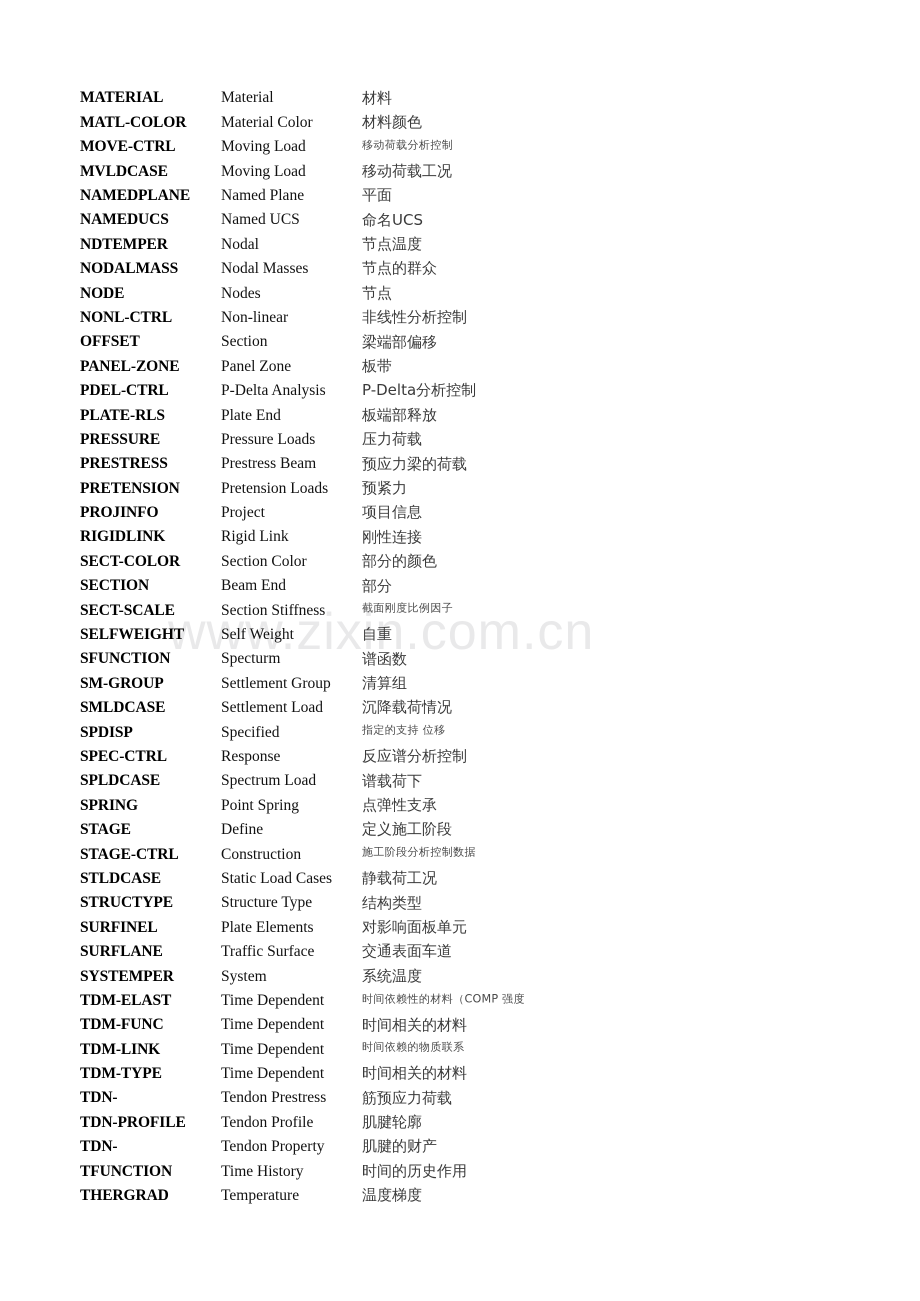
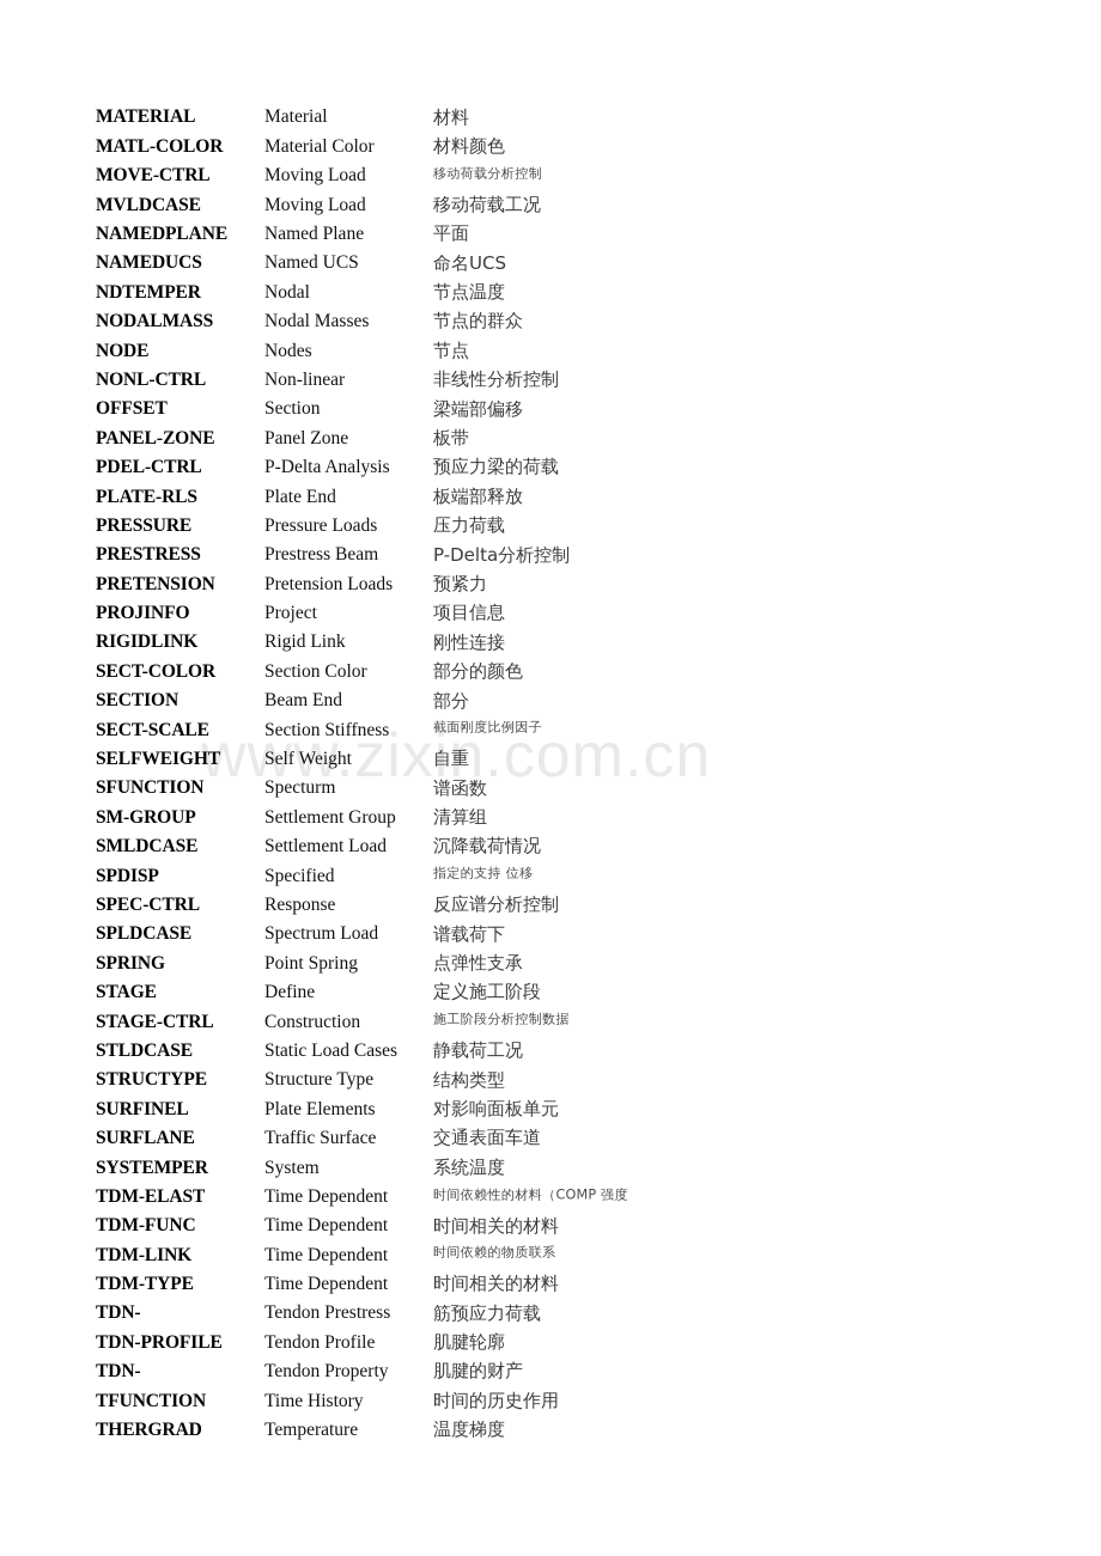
  www.zixin.com.cn
  MATERIAL	Material	材料
  MATL-COLOR	Material Color	材料颜色
  MOVE-CTRL	Moving Load	移动荷载分析控制
  MVLDCASE	Moving Load	移动荷载工况
  NAMEDPLANE	Named Plane	平面
  NAMEDUCS	Named UCS	命名UCS
  NDTEMPER	Nodal	节点温度
  NODALMASS	Nodal Masses	节点的群众
  NODE	Nodes	节点
  NONL-CTRL	Non-linear	非线性分析控制
  OFFSET	Section	梁端部偏移
  PANEL-ZONE	Panel Zone	板带
- PDEL-CTRL	P-Delta Analysis	P-Delta分析控制
+ PDEL-CTRL	P-Delta Analysis	预应力梁的荷载
  PLATE-RLS	Plate End	板端部释放
  PRESSURE	Pressure Loads	压力荷载
- PRESTRESS	Prestress Beam	预应力梁的荷载
+ PRESTRESS	Prestress Beam	P-Delta分析控制
  PRETENSION	Pretension Loads	预紧力
  PROJINFO	Project	项目信息
  RIGIDLINK	Rigid Link	刚性连接
  SECT-COLOR	Section Color	部分的颜色
  SECTION	Beam End	部分
  SECT-SCALE	Section Stiffness	截面刚度比例因子
  SELFWEIGHT	Self Weight	自重
  SFUNCTION	Specturm	谱函数
  SM-GROUP	Settlement Group	清算组
  SMLDCASE	Settlement Load	沉降载荷情况
  SPDISP	Specified	指定的支持 位移
  SPEC-CTRL	Response	反应谱分析控制
  SPLDCASE	Spectrum Load	谱载荷下
  SPRING	Point Spring	点弹性支承
  STAGE	Define	定义施工阶段
  STAGE-CTRL	Construction	施工阶段分析控制数据
  STLDCASE	Static Load Cases	静载荷工况
  STRUCTYPE	Structure Type	结构类型
  SURFINEL	Plate Elements	对影响面板单元
  SURFLANE	Traffic Surface	交通表面车道
  SYSTEMPER	System	系统温度
  TDM-ELAST	Time Dependent	时间依赖性的材料（COMP 强度
  TDM-FUNC	Time Dependent	时间相关的材料
  TDM-LINK	Time Dependent	时间依赖的物质联系
  TDM-TYPE	Time Dependent	时间相关的材料
  TDN-	Tendon Prestress	筋预应力荷载
  TDN-PROFILE	Tendon Profile	肌腱轮廓
  TDN-	Tendon Property	肌腱的财产
  TFUNCTION	Time History	时间的历史作用
  THERGRAD	Temperature	温度梯度
